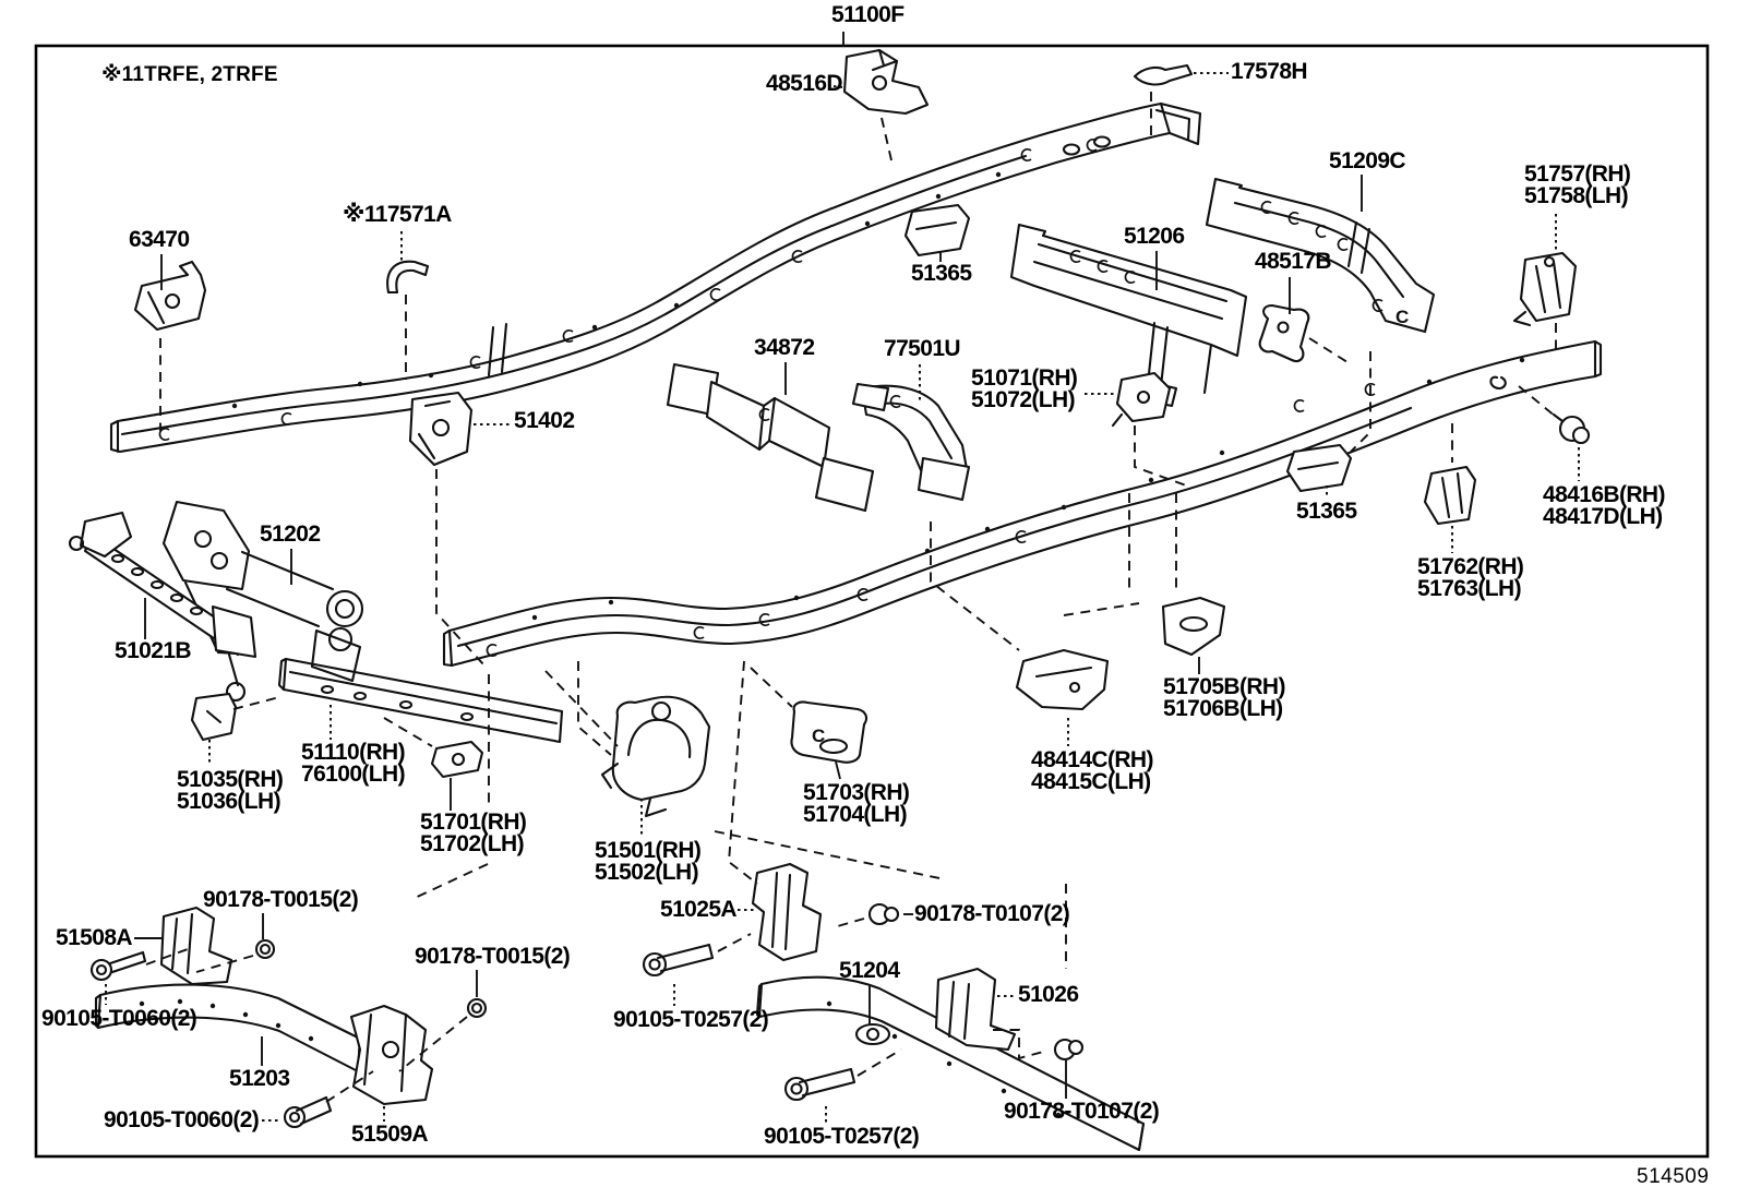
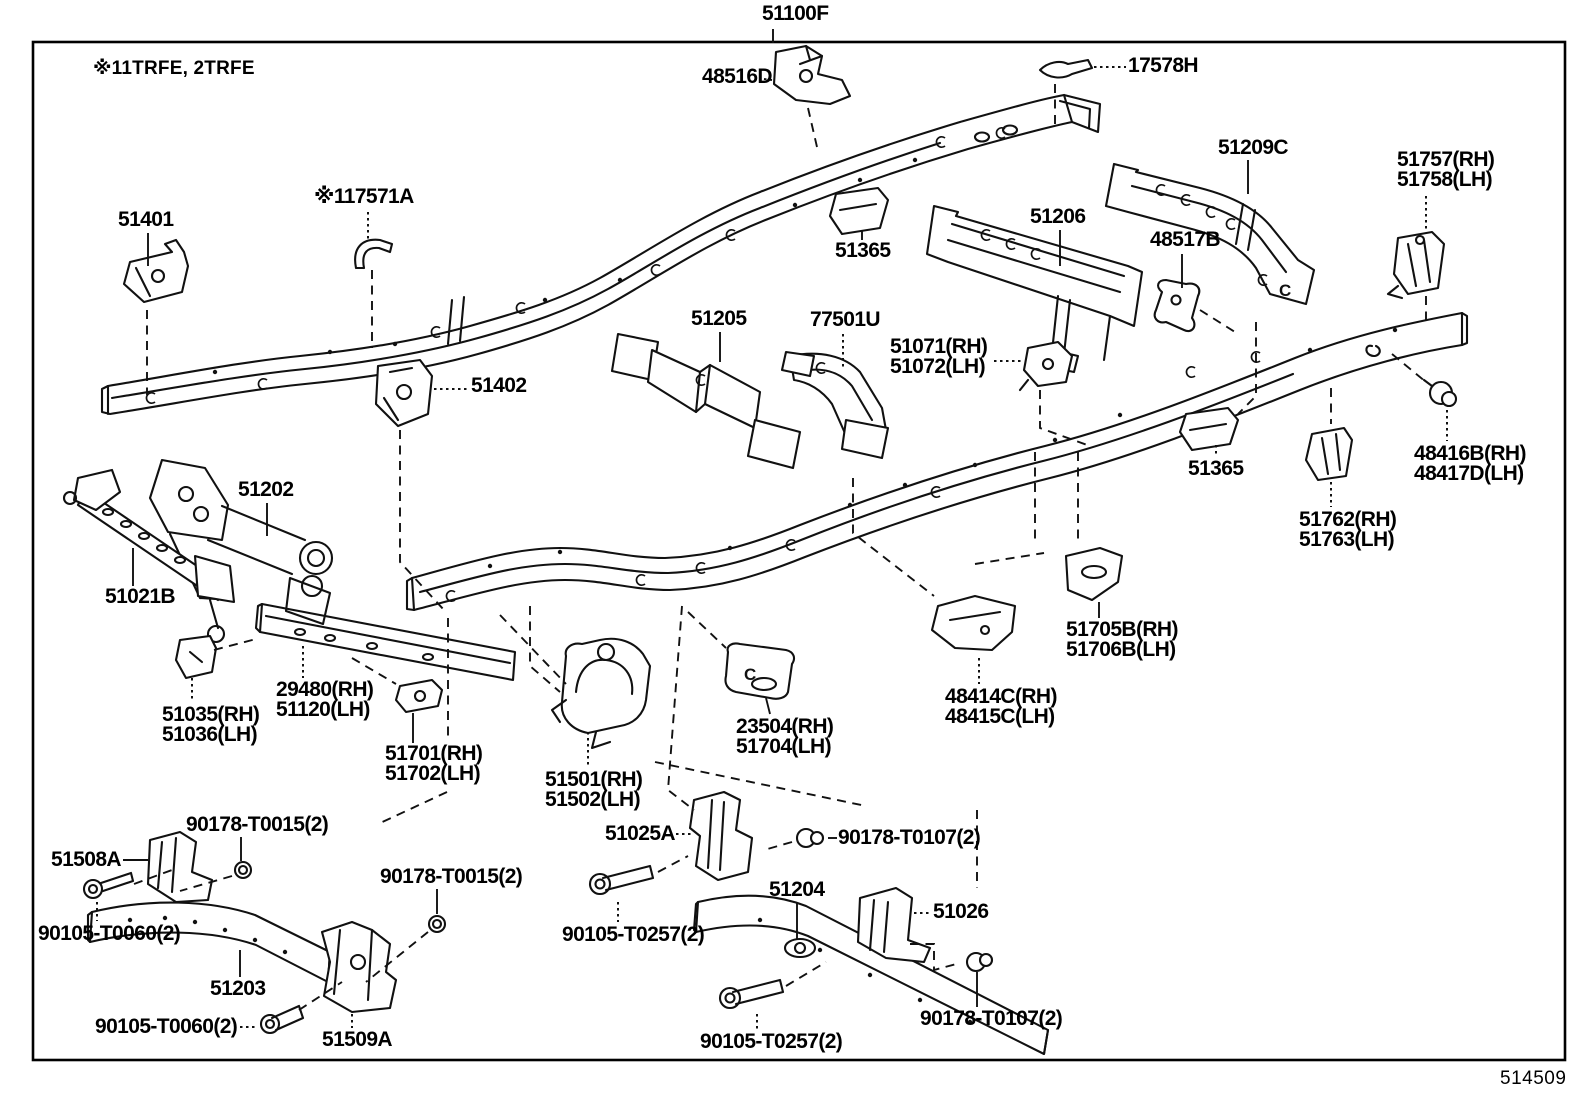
  C
  C
  ※11TRFE, 2TRFE
  514509
  51100F
- 63470
+ 51401
  ※117571A
  48516D
  17578H
  51209C
  51757(RH)
  51758(LH)
  51206
  48517B
  51365
- 34872
+ 51205
  77501U
  51071(RH)
  51072(LH)
  51402
  51202
  51021B
  51035(RH)
  51036(LH)
- 51110(RH)
+ 29480(RH)
- 76100(LH)
+ 51120(LH)
  51701(RH)
  51702(LH)
  51501(RH)
  51502(LH)
- 51703(RH)
+ 23504(RH)
  51704(LH)
  48414C(RH)
  48415C(LH)
  51705B(RH)
  51706B(LH)
  48416B(RH)
  48417D(LH)
  51762(RH)
  51763(LH)
  51365
  90178-T0015(2)
  51508A
  90105-T0060(2)
  51203
  90105-T0060(2)
  51509A
  90178-T0015(2)
  51025A
  90178-T0107(2)
  51204
  51026
  90105-T0257(2)
  90178-T0107(2)
  90105-T0257(2)
